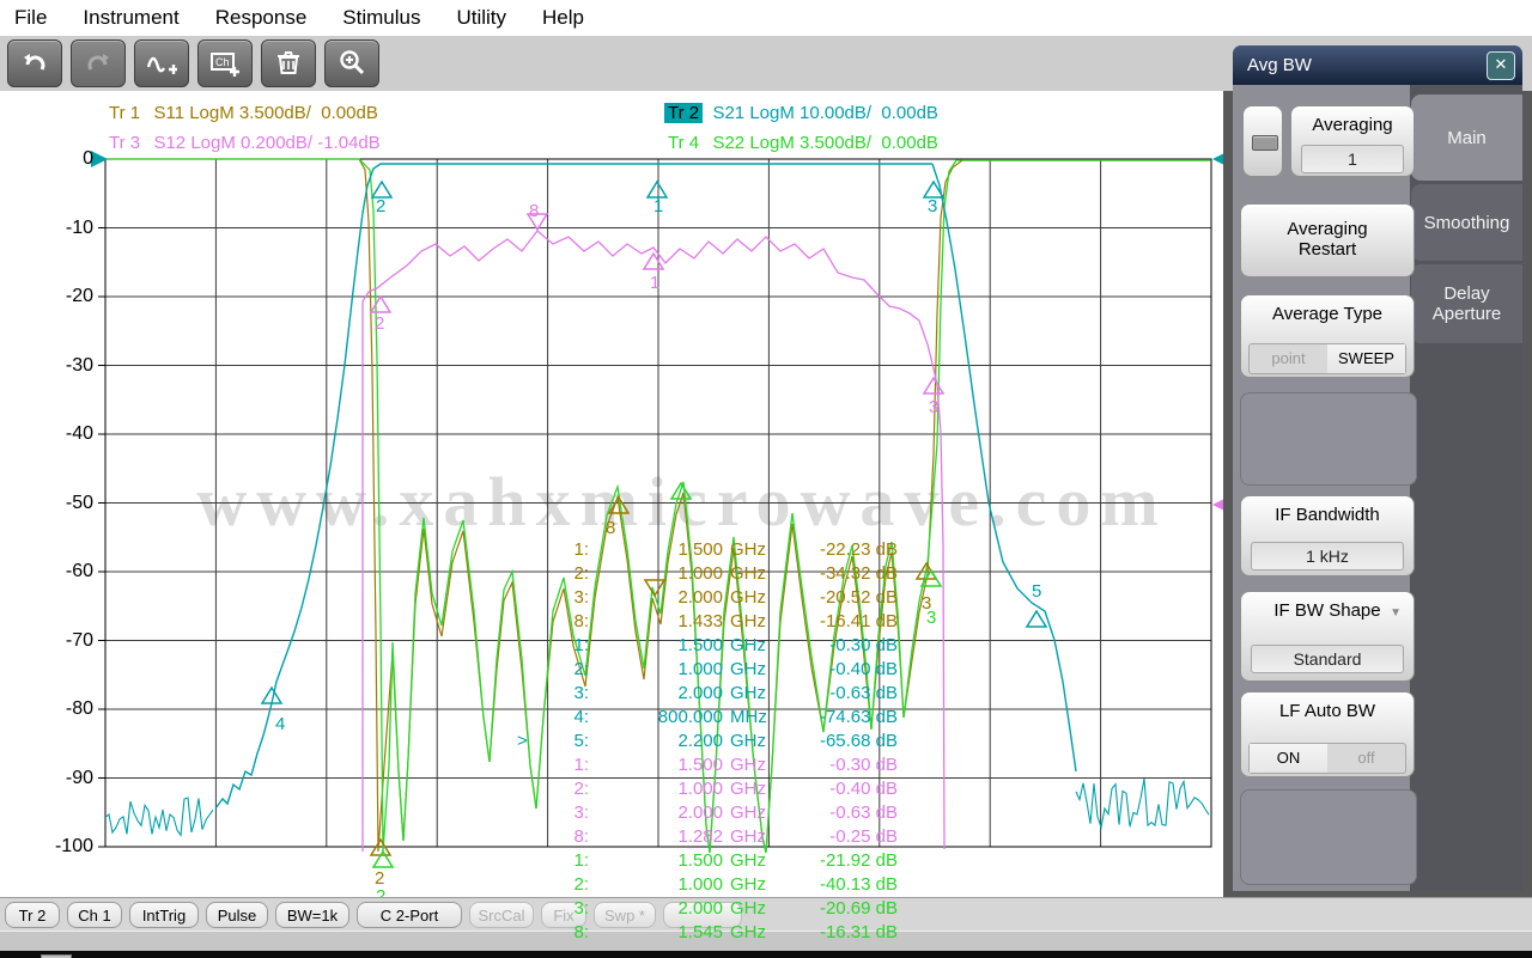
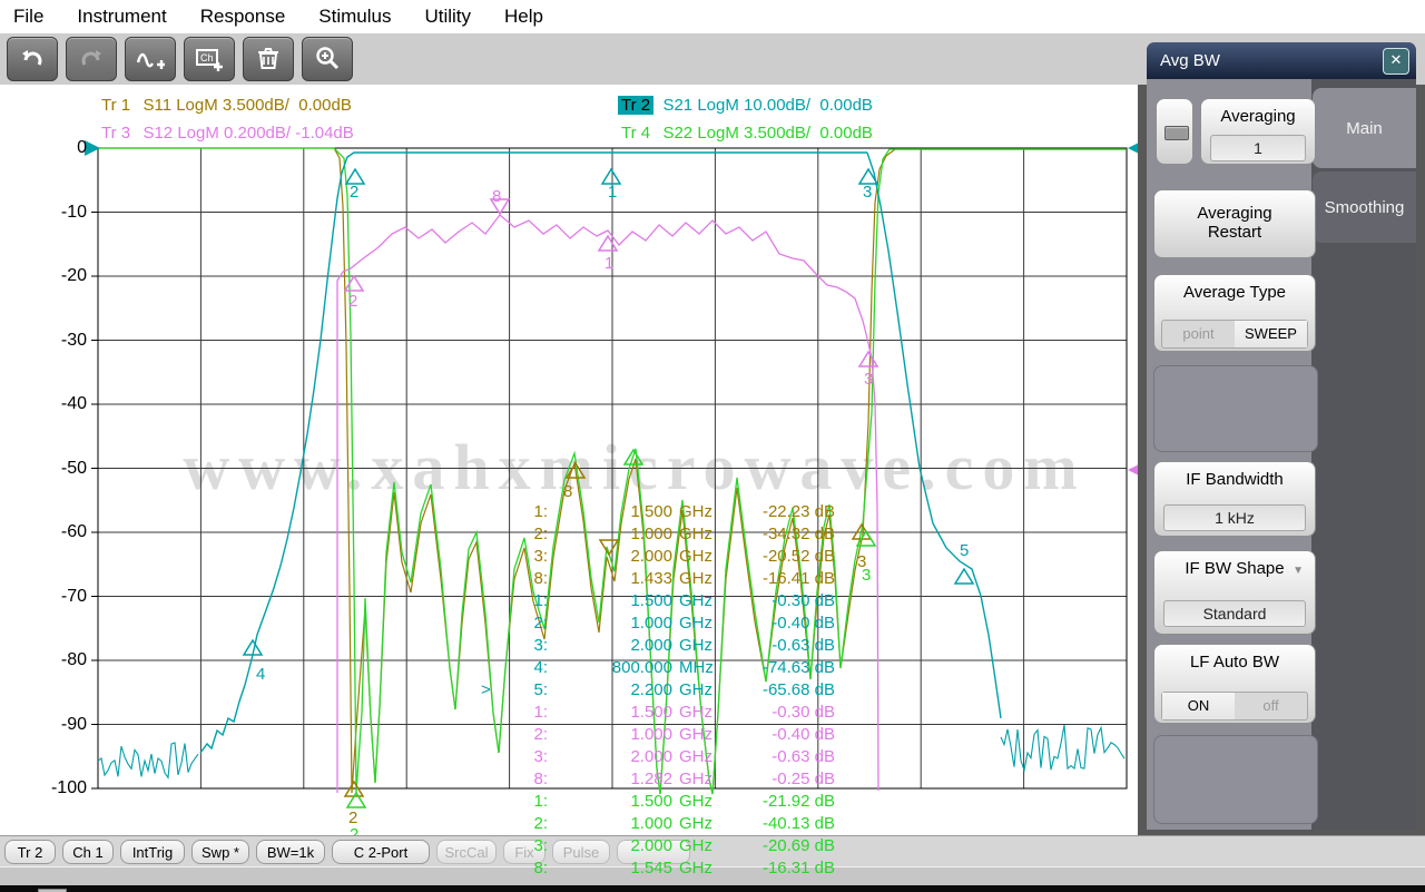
  File
  Instrument
  Response
  Stimulus
  Utility
  Help
  Ch
  www.xahxmicrowave.com
  2
  1
  3
  4
  5
  8
  3
  3
  2
  2
  8
  2
  1
  3
  Tr 1 S11 LogM 3.500dB/ 0.00dB
  Tr 2 S21 LogM 10.00dB/ 0.00dB
  Tr 3 S12 LogM 0.200dB/ -1.04dB
  Tr 4 S22 LogM 3.500dB/ 0.00dB
  0
  -10
  -20
  -30
  -40
  -50
  -60
  -70
  -80
  -90
  -100
  1:
  1.500
  GHz
  -22.23 dB
  2:
  1.000
  GHz
  -34.32 dB
  3:
  2.000
  GHz
  -20.52 dB
  8:
  1.433
  GHz
  -16.41 dB
  1:
  1.500
  GHz
  -0.30 dB
  2:
  1.000
  GHz
  -0.40 dB
  3:
  2.000
  GHz
  -0.63 dB
  4:
  800.000
  MHz
  -74.63 dB
  >
  5:
  2.200
  GHz
  -65.68 dB
  1:
  1.500
  GHz
  -0.30 dB
  2:
  1.000
  GHz
  -0.40 dB
  3:
  2.000
  GHz
  -0.63 dB
  8:
  1.282
  GHz
  -0.25 dB
  1:
  1.500
  GHz
  -21.92 dB
  2:
  1.000
  GHz
  -40.13 dB
  3:
  2.000
  GHz
  -20.69 dB
  8:
  1.545
  GHz
  -16.31 dB
  Avg BW
  ✕
  Main
  Smoothing
- Delay
- Aperture
  Averaging
  1
  Averaging
  Restart
  Average Type
  point
  SWEEP
  IF Bandwidth
  1 kHz
  IF BW Shape
  ▼
  Standard
  LF Auto BW
  ON
  off
  Tr 2
  Ch 1
  IntTrig
- Pulse
+ Swp *
  BW=1k
  C 2-Port
  SrcCal
  Fix
- Swp *
+ Pulse
